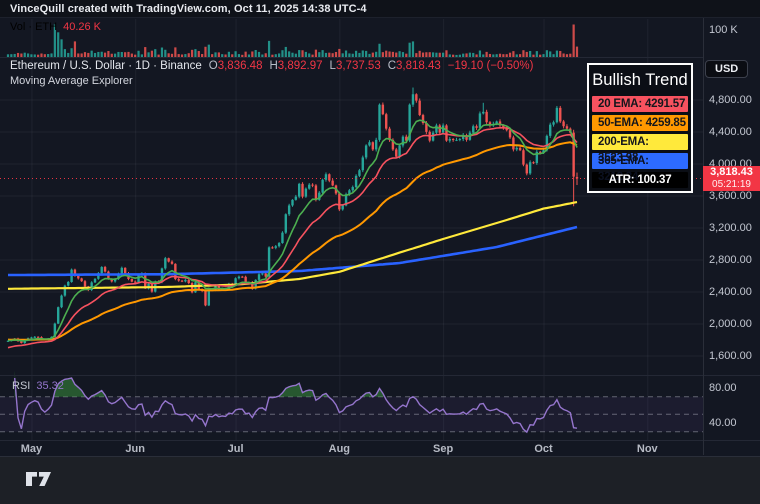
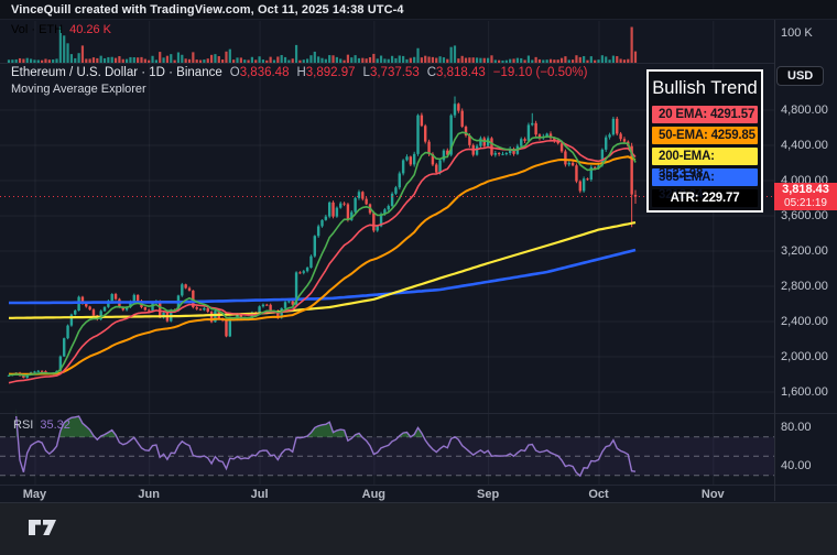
  VinceQuill created with TradingView.com, Oct 11, 2025 14:38 UTC-4
  Vol · ETH 40.26 K
  Ethereum / U.S. Dollar · 1D · Binance O3,836.48 H3,892.97 L3,737.53 C3,818.43 −19.10 (−0.50%)
  Moving Average Explorer
  Bullish Trend
  20 EMA: 4291.57
  50-EMA: 4259.85
- ATR: 100.37
+ ATR: 229.77
  USD
  4,800.00
  4,400.00
  4,000.00
  3,600.00
  3,200.00
  2,800.00
  2,400.00
  2,000.00
  1,600.00
  100 K
  80.00
  40.00
  3,818.43
  05:21:19
  RSI 35.32
  May
  Jun
  Jul
  Aug
  Sep
  Oct
  Nov
